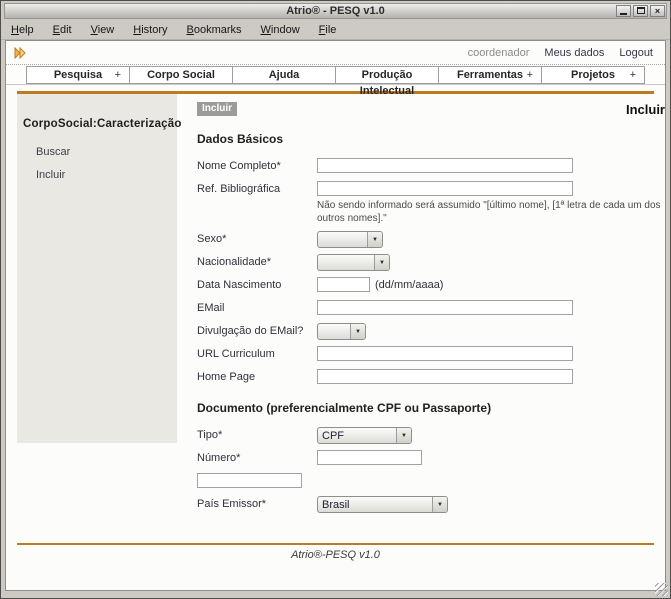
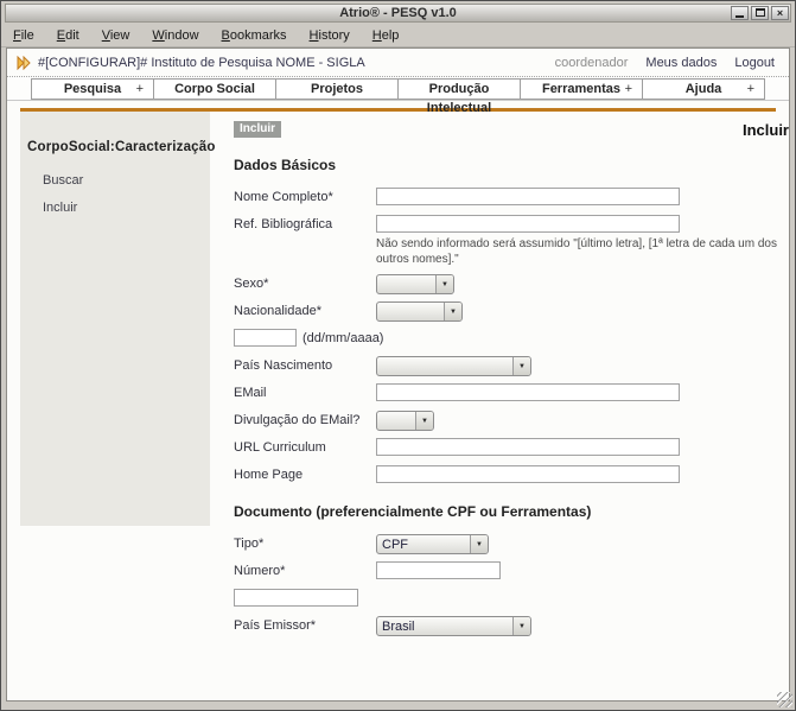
  Atrio® - PESQ v1.0
  ×
- Help
+ File
  Edit
  View
- History
+ Window
  Bookmarks
- Window
+ History
- File
+ Help
+ #[CONFIGURAR]# Instituto de Pesquisa NOME - SIGLA
  coordenador
  Meus dados
  Logout
  Pesquisa
  +
  Corpo Social
- Ajuda
+ Projetos
  Produção Intelectual
  Ferramentas
  +
- Projetos
+ Ajuda
  +
  CorpoSocial:Caracterização
  Buscar
  Incluir
  Incluir
  Incluir
  Dados Básicos
  Nome Completo*
  Ref. Bibliográfica
- Não sendo informado será assumido "[último nome], [1ª letra de cada um dos outros nomes]."
+ Não sendo informado será assumido "[último letra], [1ª letra de cada um dos outros nomes]."
  Sexo*
  Nacionalidade*
- Data Nascimento
  (dd/mm/aaaa)
+ País Nascimento
  EMail
  Divulgação do EMail?
  URL Curriculum
  Home Page
- Documento (preferencialmente CPF ou Passaporte)
+ Documento (preferencialmente CPF ou Ferramentas)
  Tipo*
  CPF
  Número*
  País Emissor*
  Brasil
- Atrio®-PESQ v1.0
